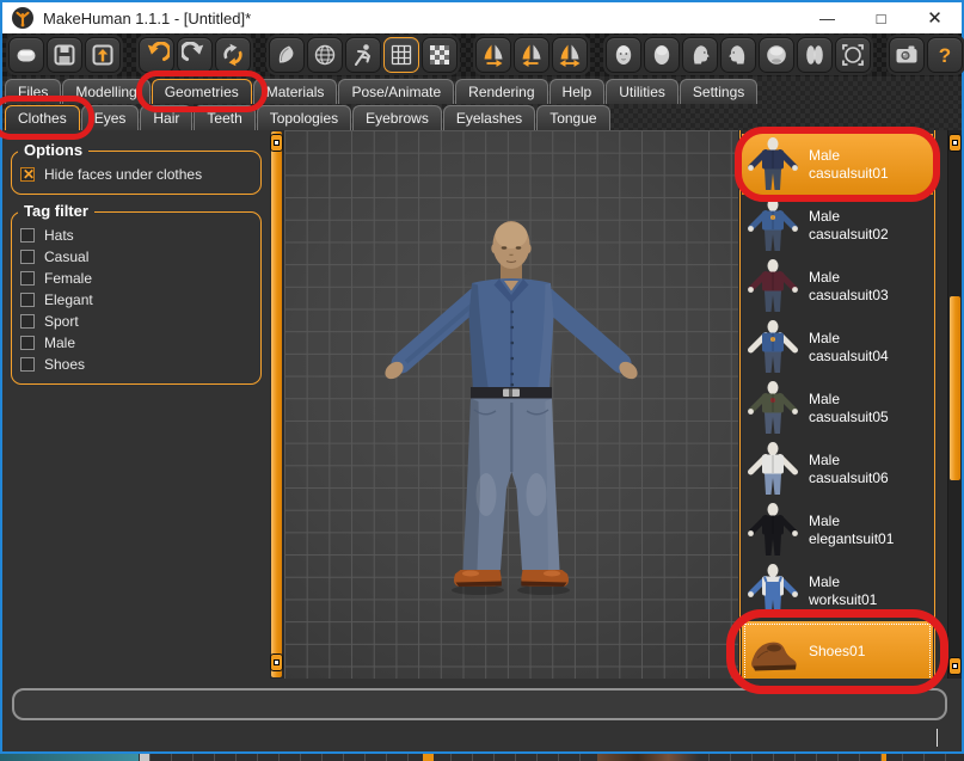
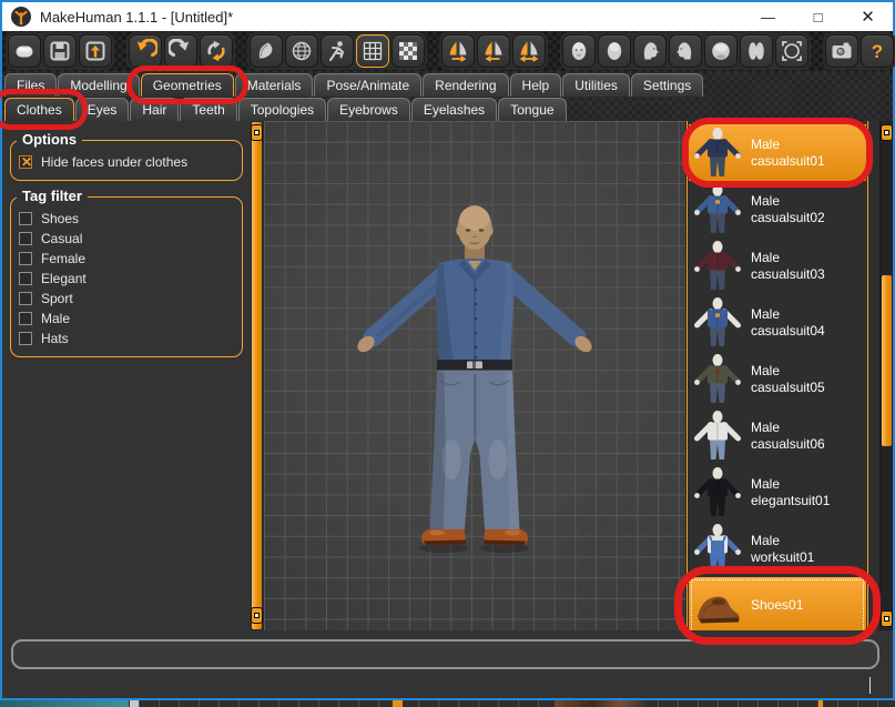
  MakeHuman 1.1.1 - [Untitled]*
  —
  □
  ✕
  ?
  Files
  Modelling
  Geometries
  Materials
  Pose/Animate
  Rendering
  Help
  Utilities
  Settings
  Clothes
  Eyes
  Hair
  Teeth
  Topologies
  Eyebrows
  Eyelashes
  Tongue
  Options
  Hide faces under clothes
  Tag filter
- Hats
+ Shoes
  Casual
  Female
  Elegant
  Sport
  Male
- Shoes
+ Hats
  Male
  casualsuit01
  Male
  casualsuit02
  Male
  casualsuit03
  Male
  casualsuit04
  Male
  casualsuit05
  Male
  casualsuit06
  Male
  elegantsuit01
  Male
  worksuit01
  Shoes01
